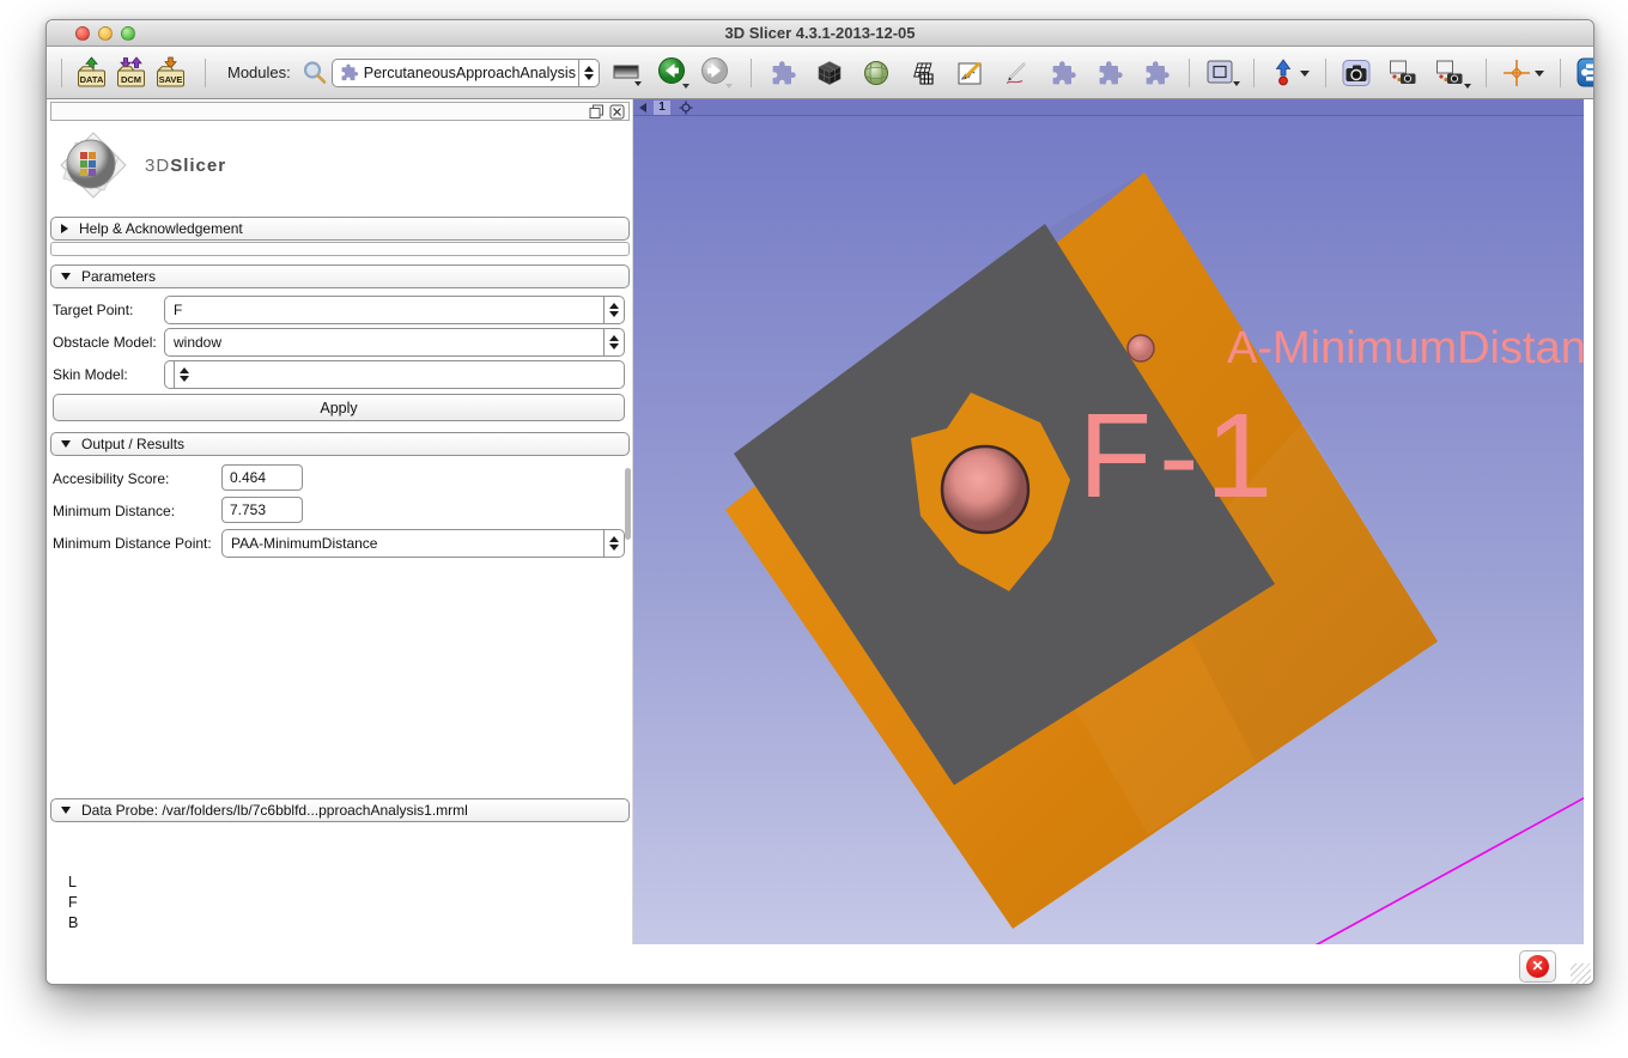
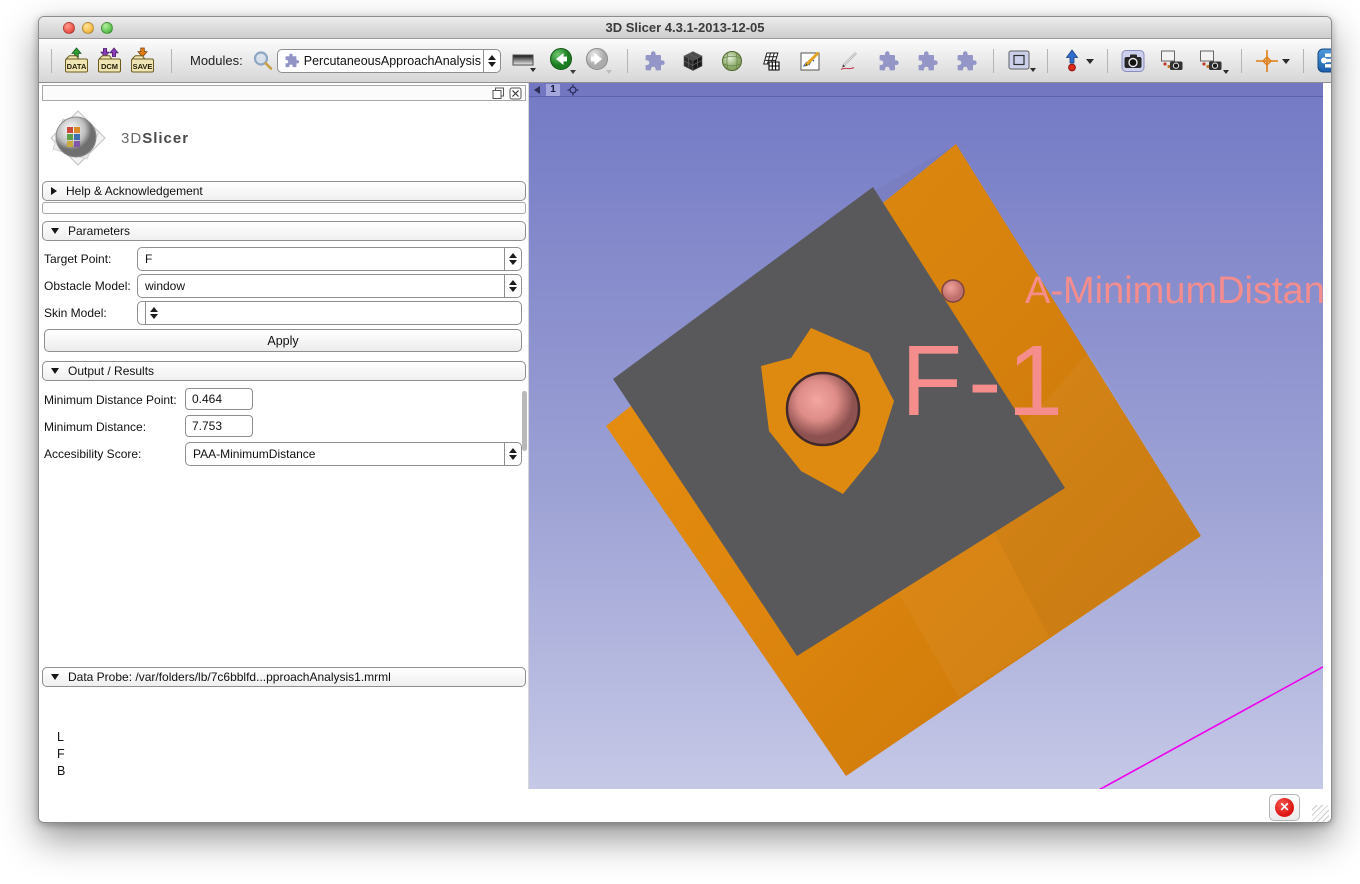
  3D Slicer 4.3.1-2013-12-05
  DATA
  DCM
  SAVE
  Modules:
  PercutaneousApproachAnalysis
  3DSlicer
  Help & Acknowledgement
  Parameters
  Target Point:
  F
  Obstacle Model:
  window
  Skin Model:
  Apply
  Output / Results
- Accesibility Score:
+ Minimum Distance Point:
  0.464
  Minimum Distance:
  7.753
- Minimum Distance Point:
+ Accesibility Score:
  PAA-MinimumDistance
  Data Probe: /var/folders/lb/7c6bblfd...pproachAnalysis1.mrml
  L
  F
  B
  1
  F-1
  A-MinimumDistan
  ✕
